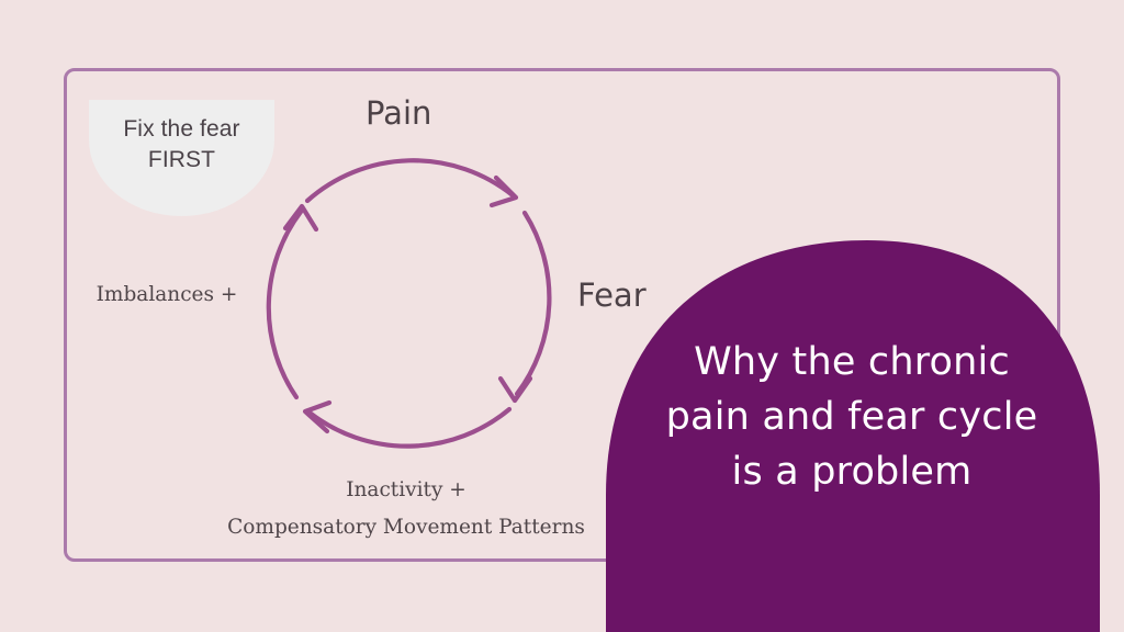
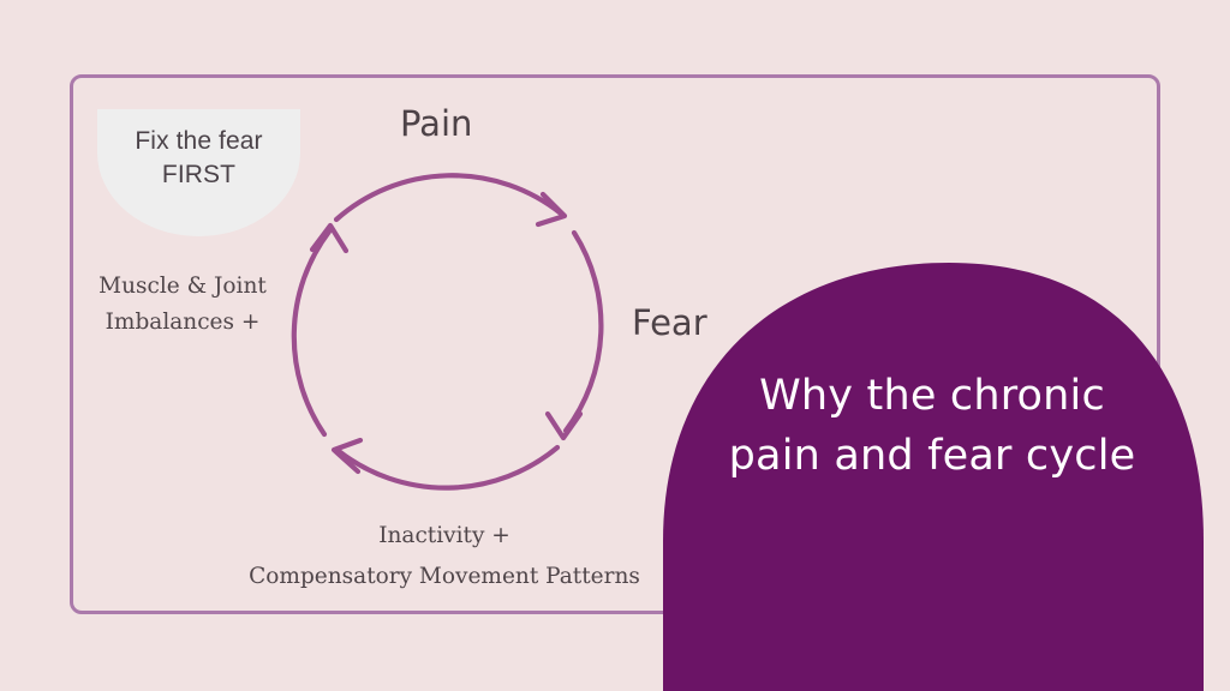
  Fix the fear
  FIRST
+ Muscle & Joint
  Imbalances +
  Pain
  Fear
  Inactivity +
  Compensatory Movement Patterns
  Why the chronic
  pain and fear cycle
- is a problem
